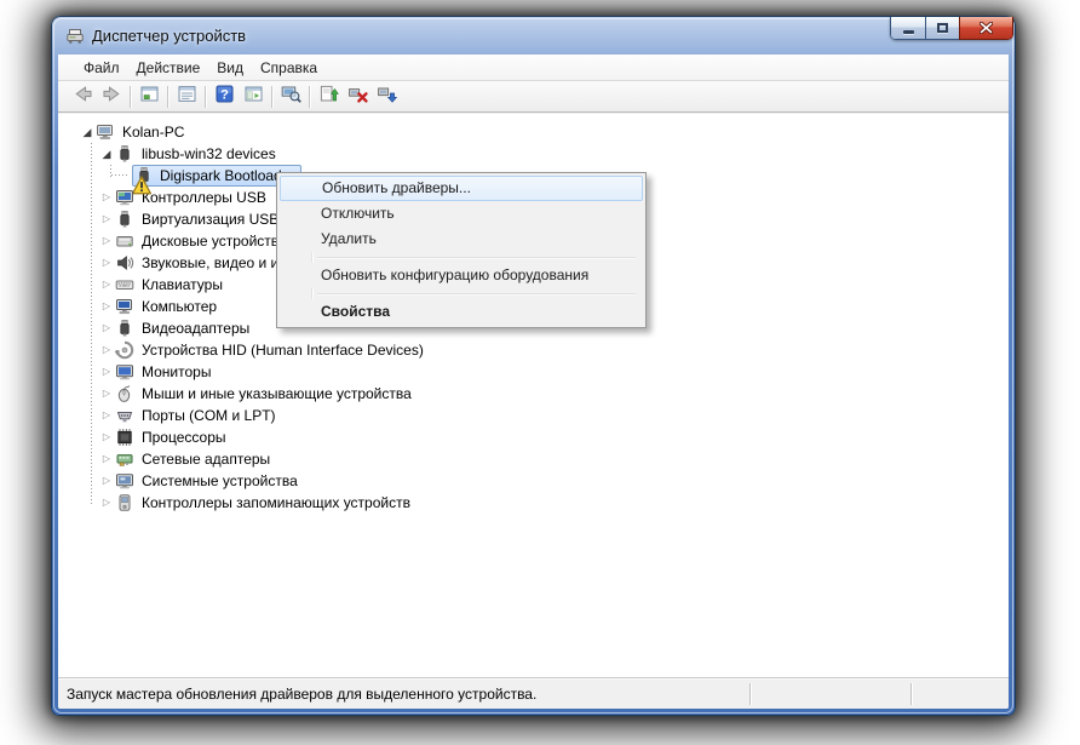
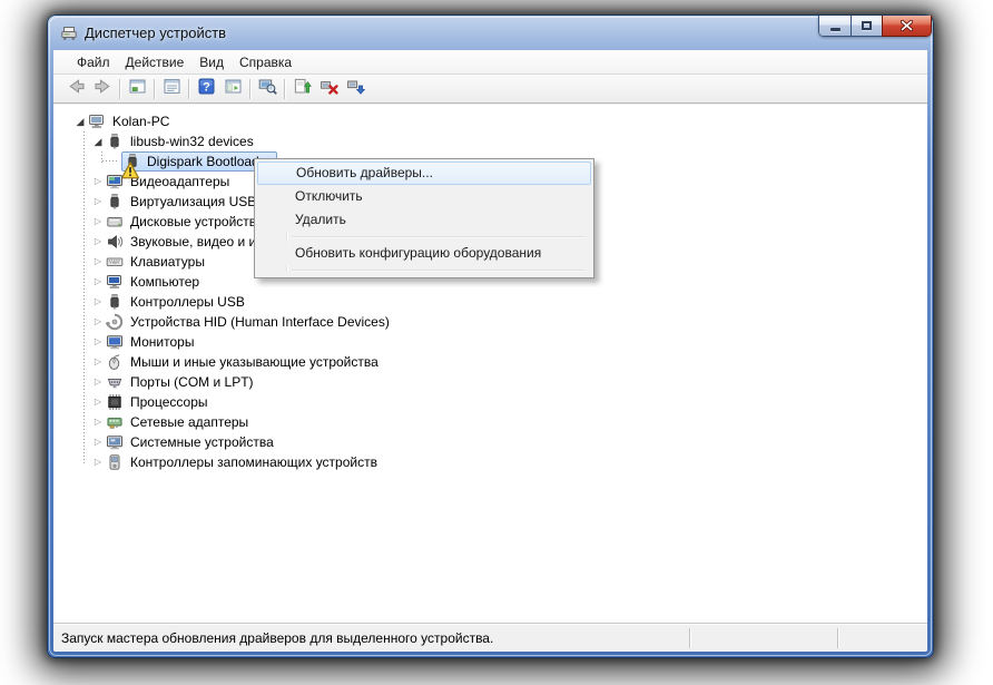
  Диспетчер устройств
  Файл
  Действие
  Вид
  Справка
  ?
  ◢
  Kolan-PC
  ◢
  libusb-win32 devices
  Digispark Bootloa
  ▷
- Контроллеры USB
+ Видеоадаптеры
  ▷
  Виртуализация USB
  ▷
  Дисковые устройств
  ▷
  ▷
  Клавиатуры
  ▷
  Компьютер
  ▷
- Видеоадаптеры
+ Контроллеры USB
  ▷
  Устройства HID (Human Interface Devices)
  ▷
  Мониторы
  ▷
  Мыши и иные указывающие устройства
  ▷
  Порты (COM и LPT)
  ▷
  Процессоры
  ▷
  Сетевые адаптеры
  ▷
  Системные устройства
  ▷
  Контроллеры запоминающих устройств
  Запуск мастера обновления драйверов для выделенного устройства.
  Обновить драйверы...
  Отключить
  Удалить
  Обновить конфигурацию оборудования
- Свойства
